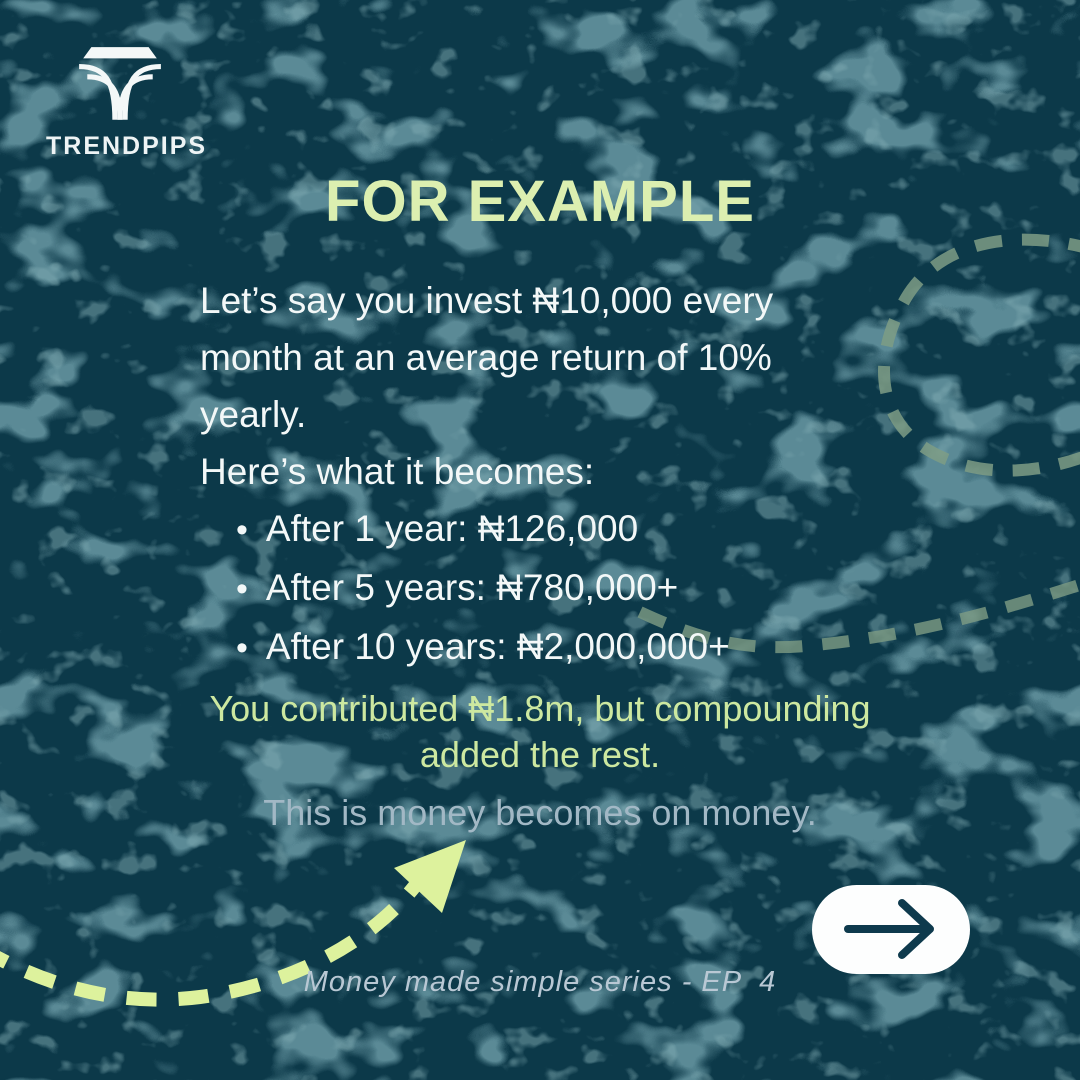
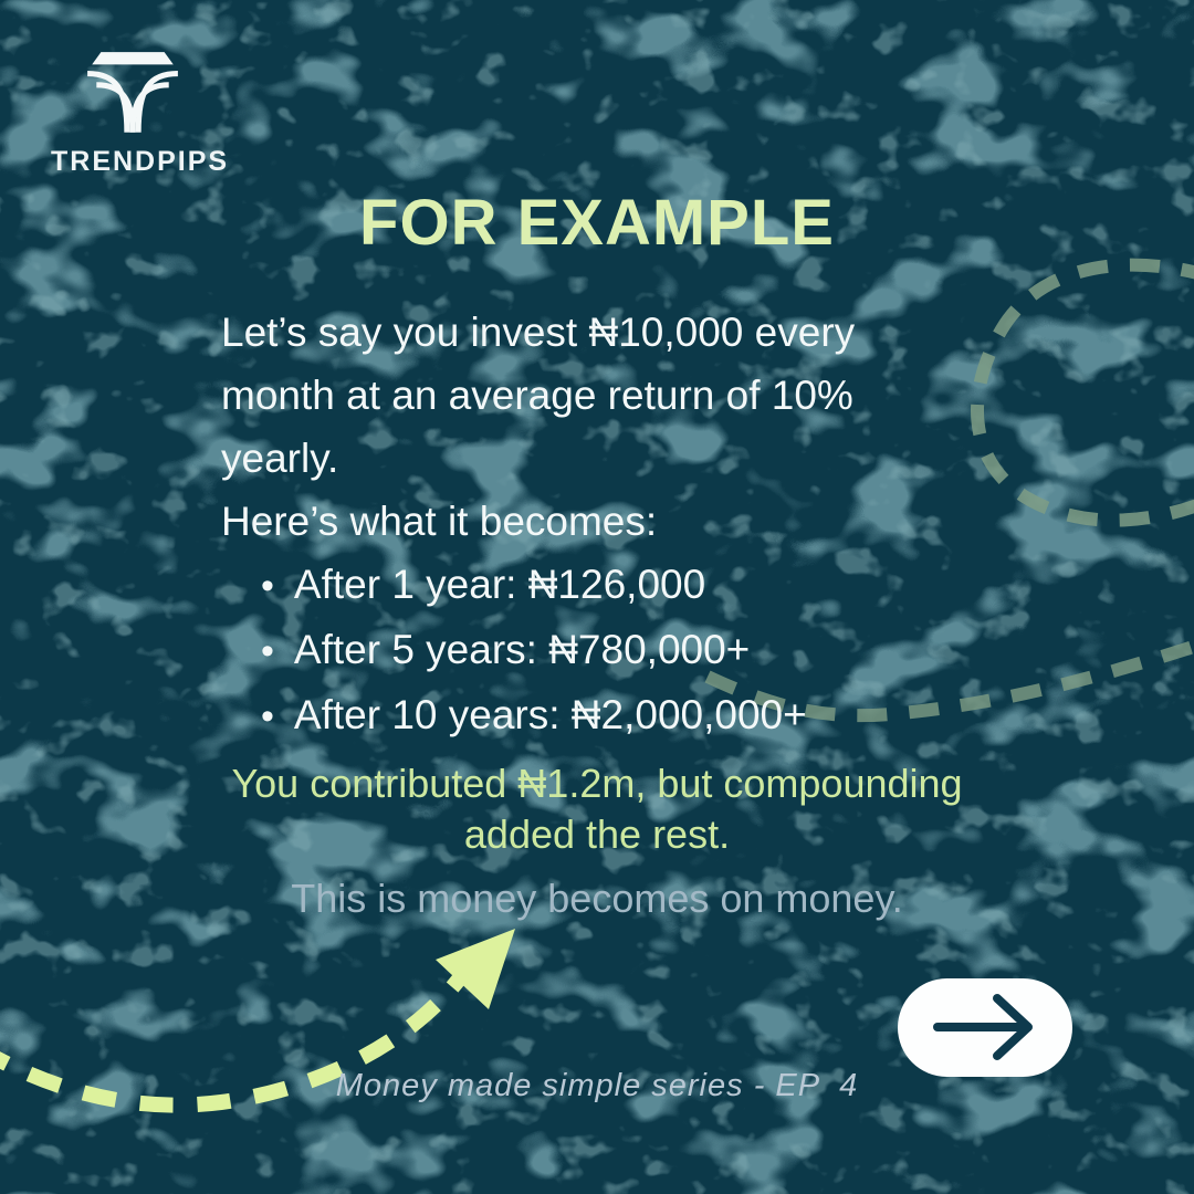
  TRENDPIPS
  FOR EXAMPLE
  Let’s say you invest ₦10,000 every
  month at an average return of 10%
  yearly.
  Here’s what it becomes:
  •
  After 1 year: ₦126,000
  •
  After 5 years: ₦780,000+
  •
  After 10 years: ₦2,000,000+
- You contributed ₦1.8m, but compounding
+ You contributed ₦1.2m, but compounding
  added the rest.
  This is money becomes on money.
  Money made simple series - EP 4
